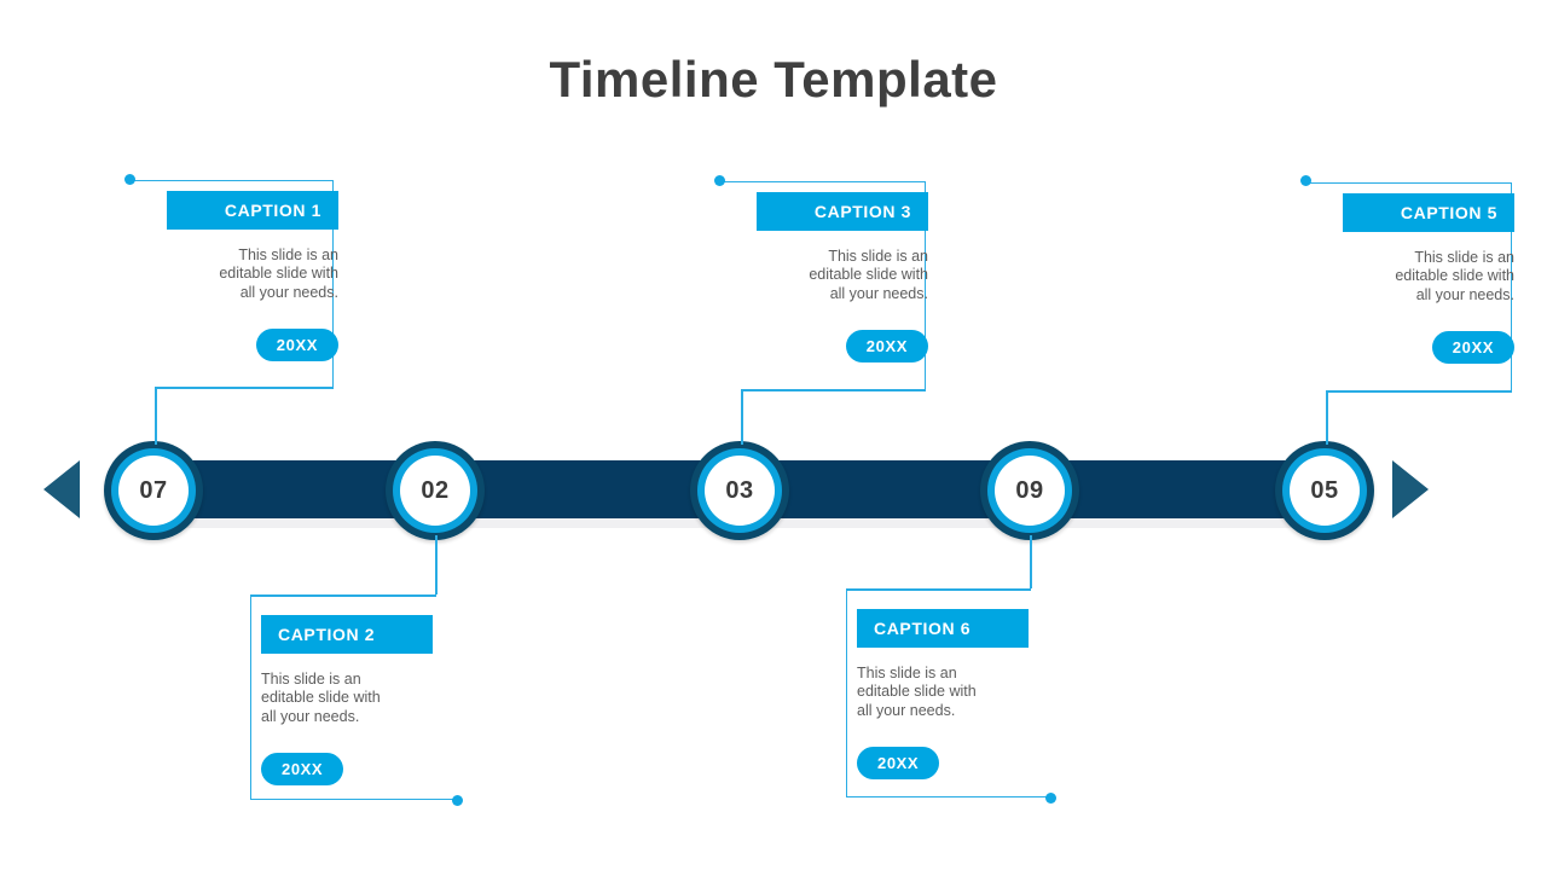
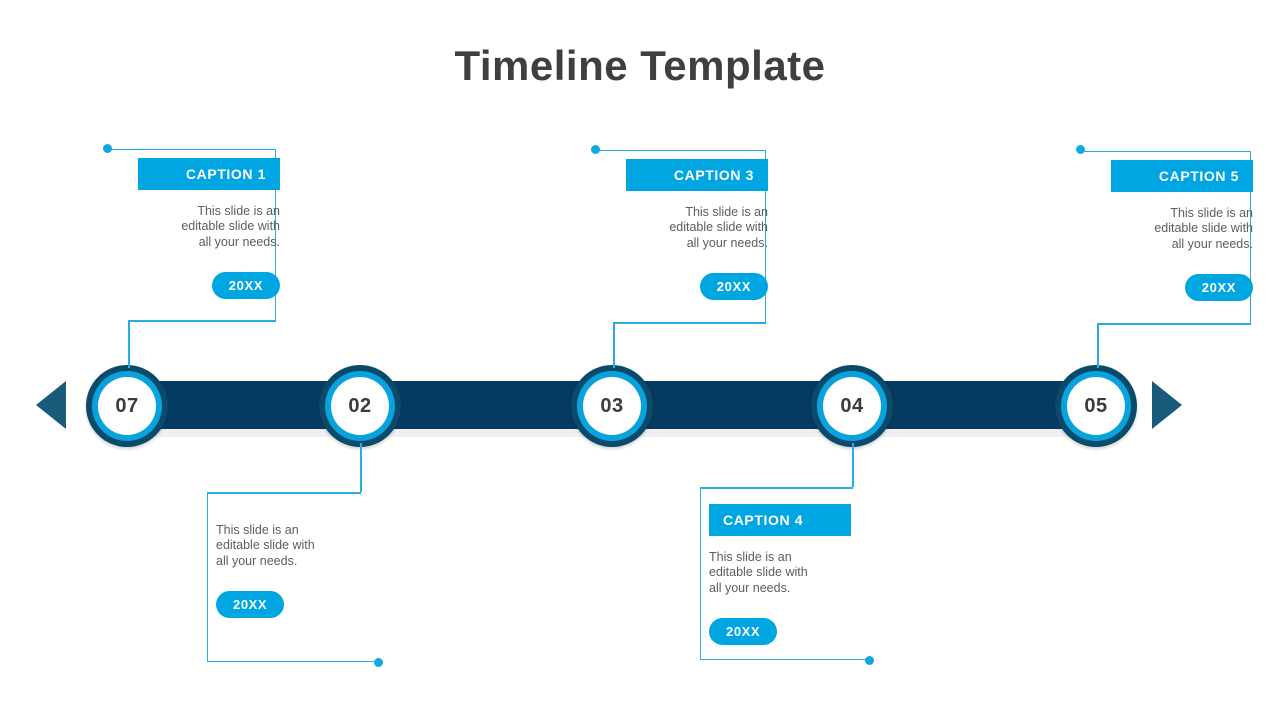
  Timeline Template
  07
  02
  03
- 09
+ 04
  05
  CAPTION 1
  This slide is an
  editable slide with
  all your needs.
  20XX
- CAPTION 2
  This slide is an
  editable slide with
  all your needs.
  20XX
  CAPTION 3
  This slide is an
  editable slide with
  all your needs.
  20XX
- CAPTION 6
+ CAPTION 4
  This slide is an
  editable slide with
  all your needs.
  20XX
  CAPTION 5
  This slide is an
  editable slide with
  all your needs.
  20XX
